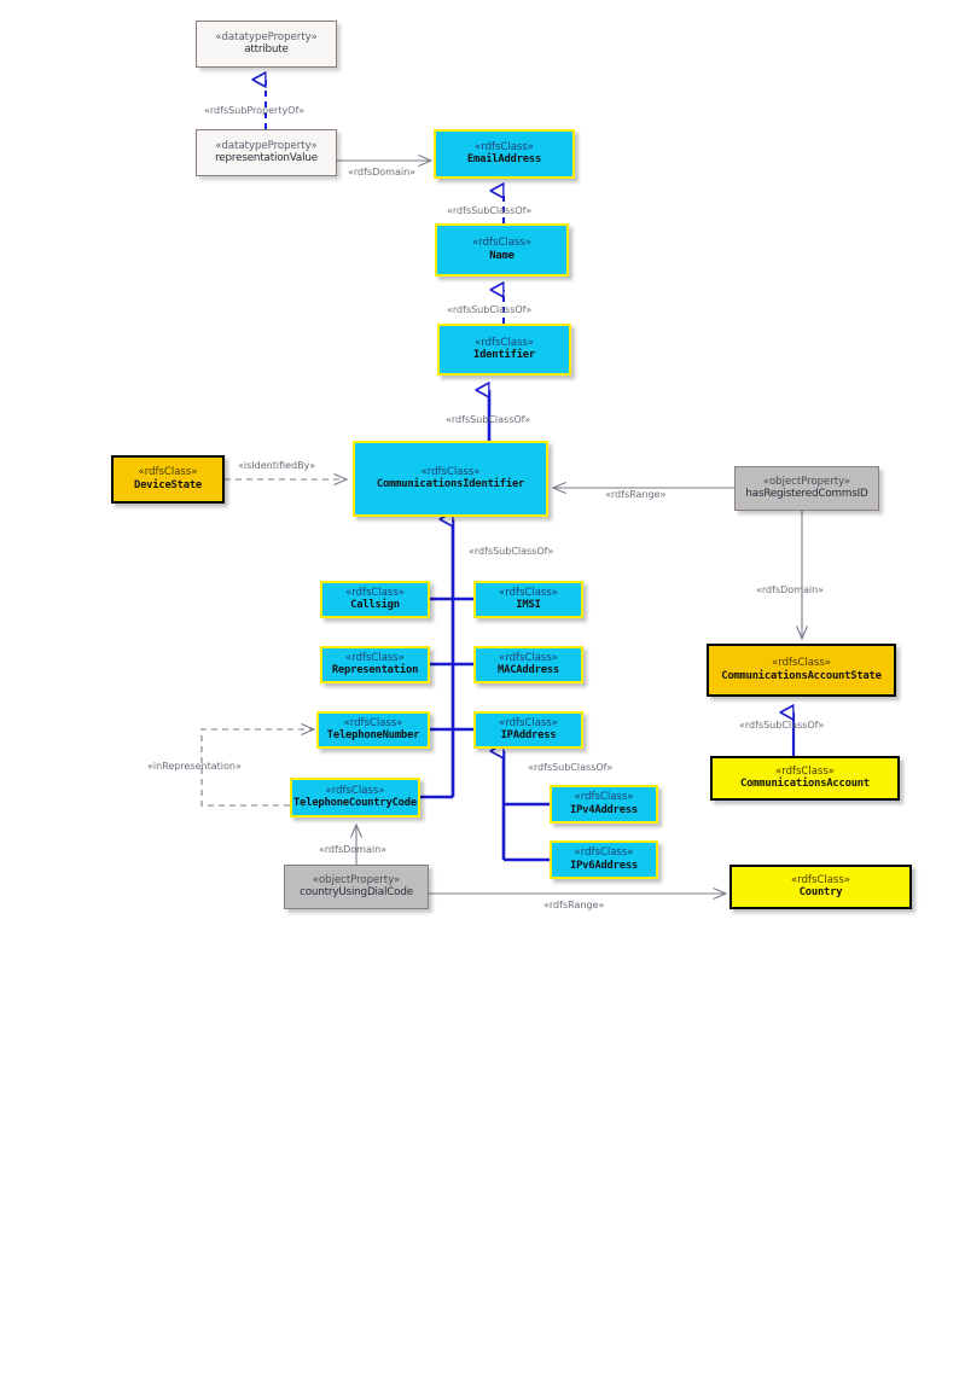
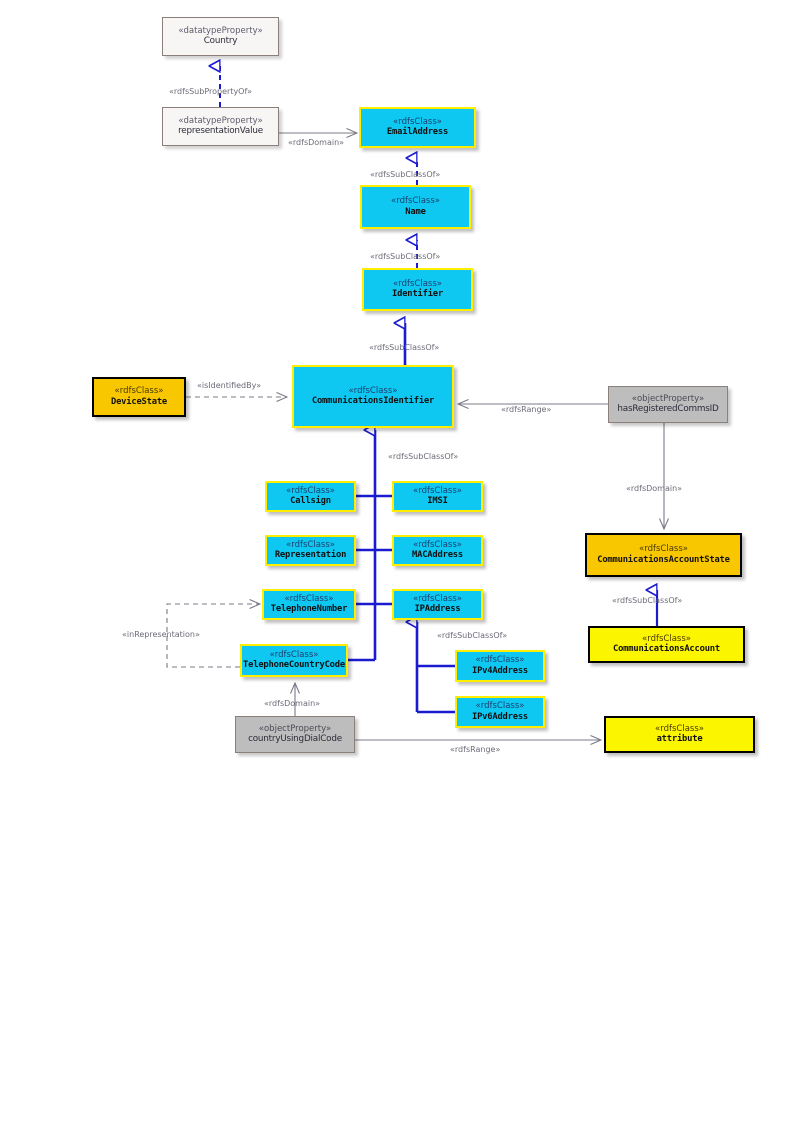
  «datatypeProperty»
- attribute
+ Country
  «datatypeProperty»
  representationValue
  «rdfsClass»
  EmailAddress
  «rdfsClass»
  Name
  «rdfsClass»
  Identifier
  «rdfsClass»
  CommunicationsIdentifier
  «rdfsClass»
  DeviceState
  «objectProperty»
  hasRegisteredCommsID
  «rdfsClass»
  CommunicationsAccountState
  «rdfsClass»
  CommunicationsAccount
  «rdfsClass»
  Callsign
  «rdfsClass»
  IMSI
  «rdfsClass»
  Representation
  «rdfsClass»
  MACAddress
  «rdfsClass»
  TelephoneNumber
  «rdfsClass»
  IPAddress
  «rdfsClass»
  TelephoneCountryCode
  «rdfsClass»
  IPv4Address
  «rdfsClass»
  IPv6Address
  «objectProperty»
  countryUsingDialCode
  «rdfsClass»
- Country
+ attribute
  «rdfsSubPropertyOf»
  «rdfsDomain»
  «rdfsSubClassOf»
  «rdfsSubClassOf»
  «rdfsSubClassOf»
  «isIdentifiedBy»
  «rdfsRange»
  «rdfsDomain»
  «rdfsSubClassOf»
  «rdfsSubClassOf»
  «rdfsSubClassOf»
  «inRepresentation»
  «rdfsDomain»
  «rdfsRange»
